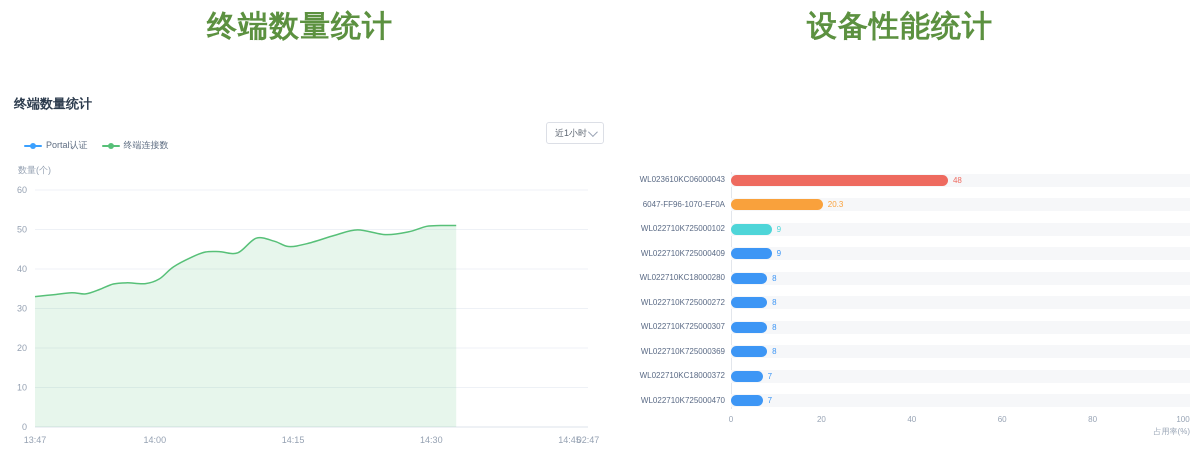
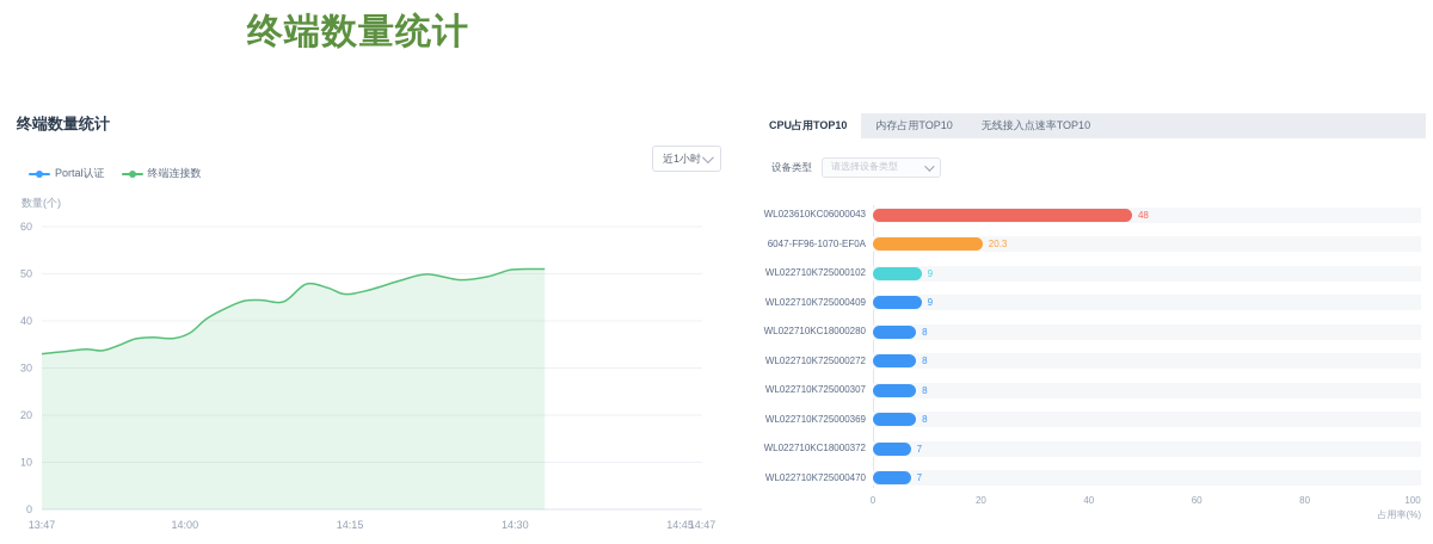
  终端数量统计
- 设备性能统计
  终端数量统计
  近1小时
  Portal认证
  终端连接数
  0
  10
  20
  30
  40
  50
  60
  数量(个)
  13:47
  14:00
  14:15
  14:30
  14:45
- 02:47
+ 14:47
+ CPU占用TOP10
+ 内存占用TOP10
+ 无线接入点速率TOP10
+ 设备类型
+ 请选择设备类型
  48
  WL023610KC06000043
  20.3
  6047-FF96-1070-EF0A
  9
  WL022710K725000102
  9
  WL022710K725000409
  8
  WL022710KC18000280
  8
  WL022710K725000272
  8
  WL022710K725000307
  8
  WL022710K725000369
  7
  WL022710KC18000372
  7
  WL022710K725000470
  0
  20
  40
  60
  80
  100
  占用率(%)
